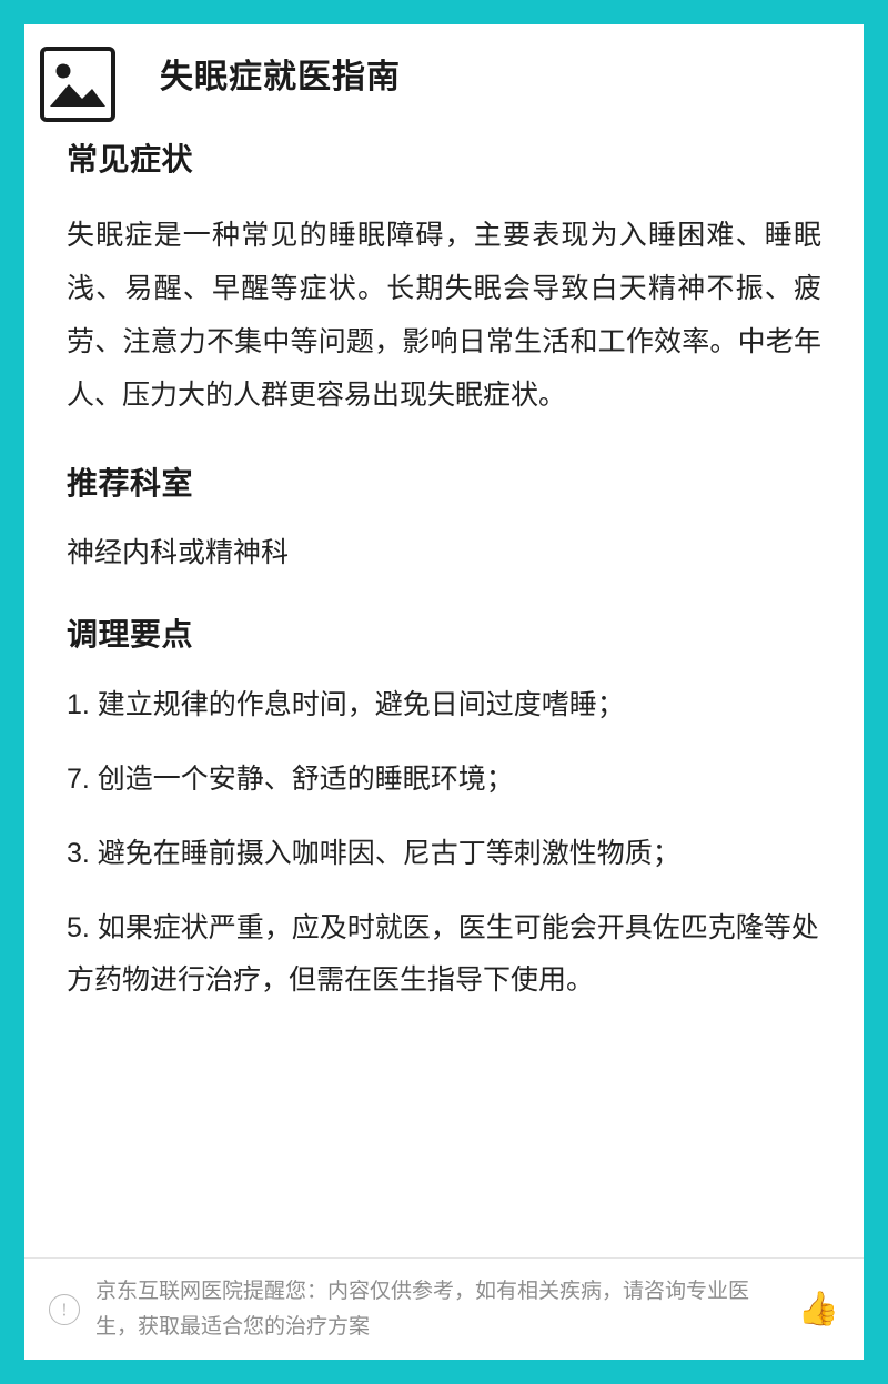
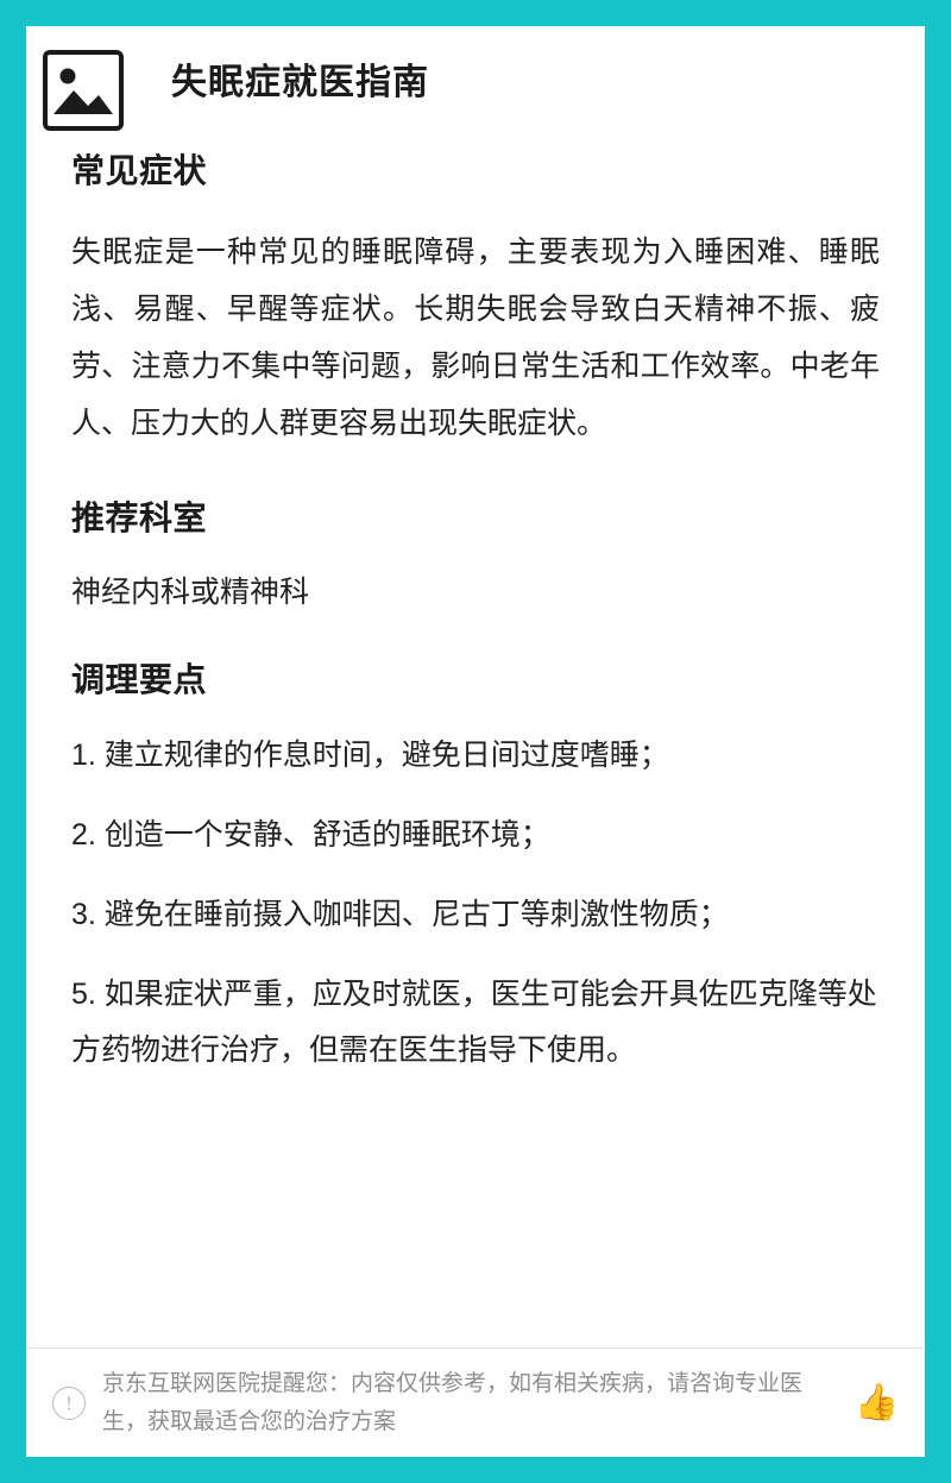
  失眠症就医指南
  常见症状
  失眠症是一种常见的睡眠障碍，主要表现为入睡困难、睡眠浅、易醒、早醒等症状。长期失眠会导致白天精神不振、疲劳、注意力不集中等问题，影响日常生活和工作效率。中老年人、压力大的人群更容易出现失眠症状。
  推荐科室
  神经内科或精神科
  调理要点
  1. 建立规律的作息时间，避免日间过度嗜睡；
- 7. 创造一个安静、舒适的睡眠环境；
+ 2. 创造一个安静、舒适的睡眠环境；
  3. 避免在睡前摄入咖啡因、尼古丁等刺激性物质；
  5. 如果症状严重，应及时就医，医生可能会开具佐匹克隆等处方药物进行治疗，但需在医生指导下使用。
  京东互联网医院提醒您：内容仅供参考，如有相关疾病，请咨询专业医生，获取最适合您的治疗方案
  👍
